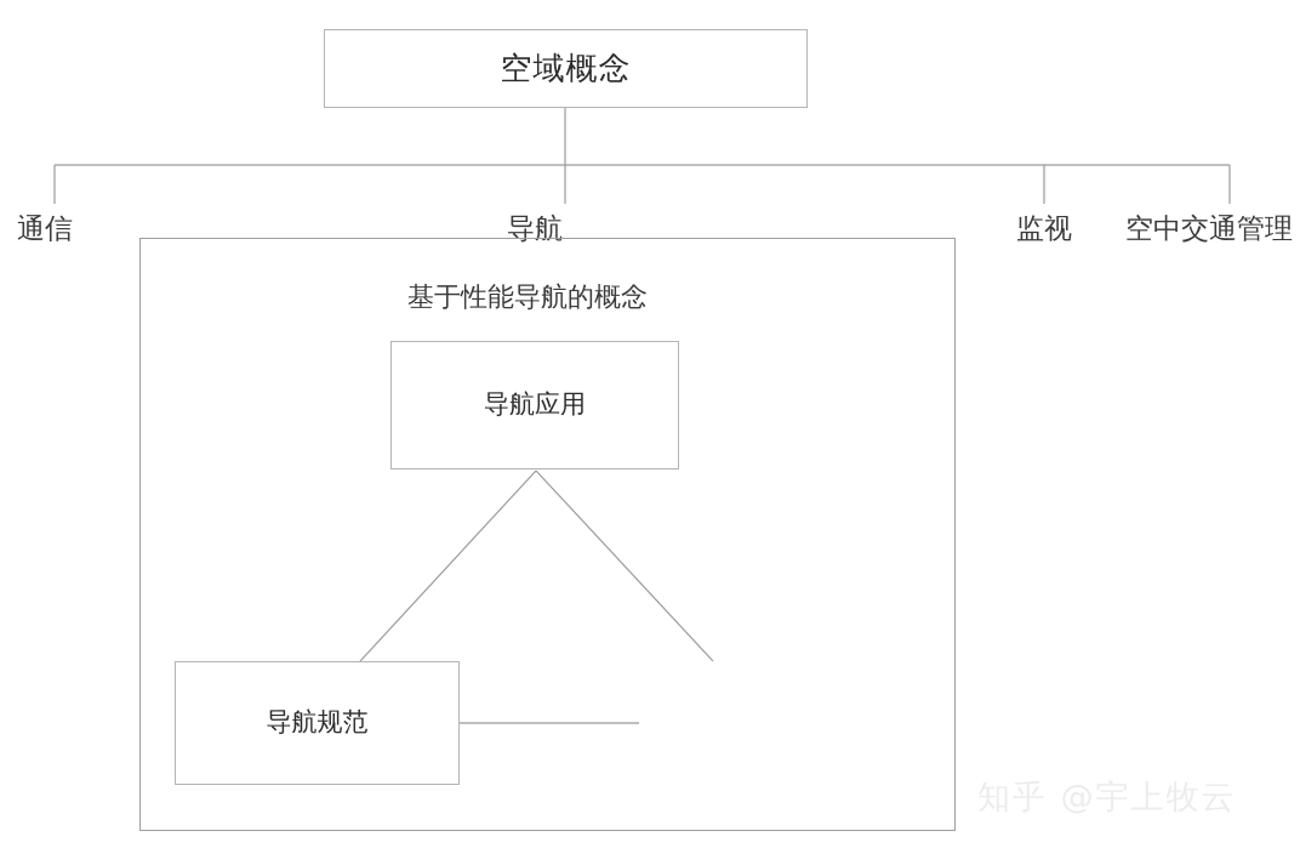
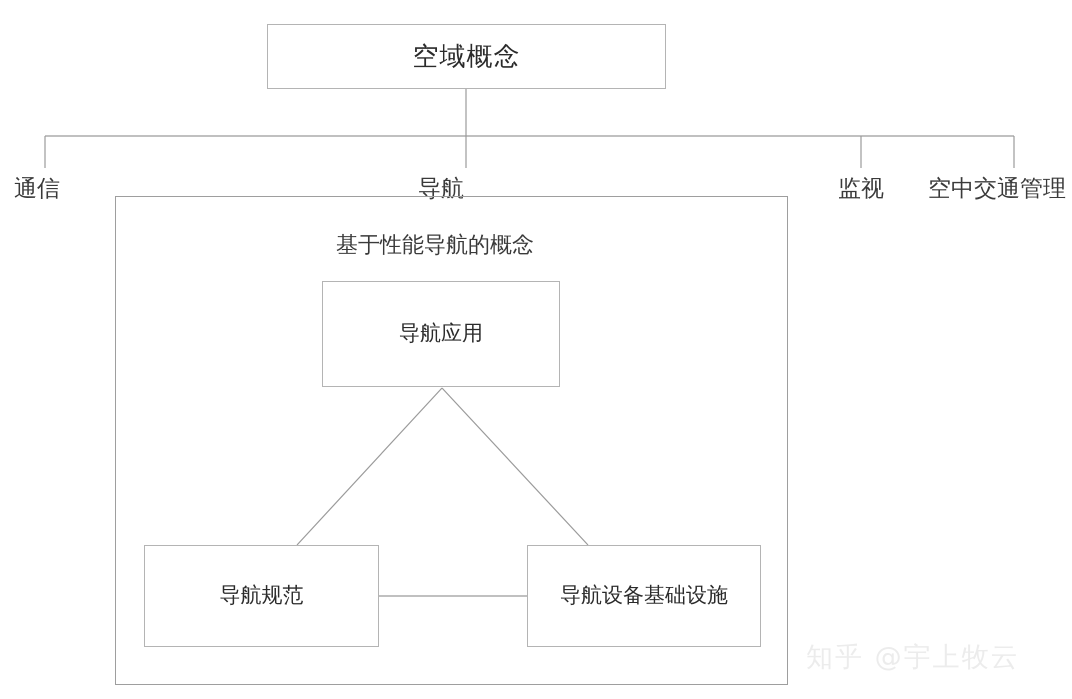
  空域概念
  通信
  导航
  监视
  空中交通管理
  基于性能导航的概念
  导航应用
  导航规范
+ 导航设备基础设施
